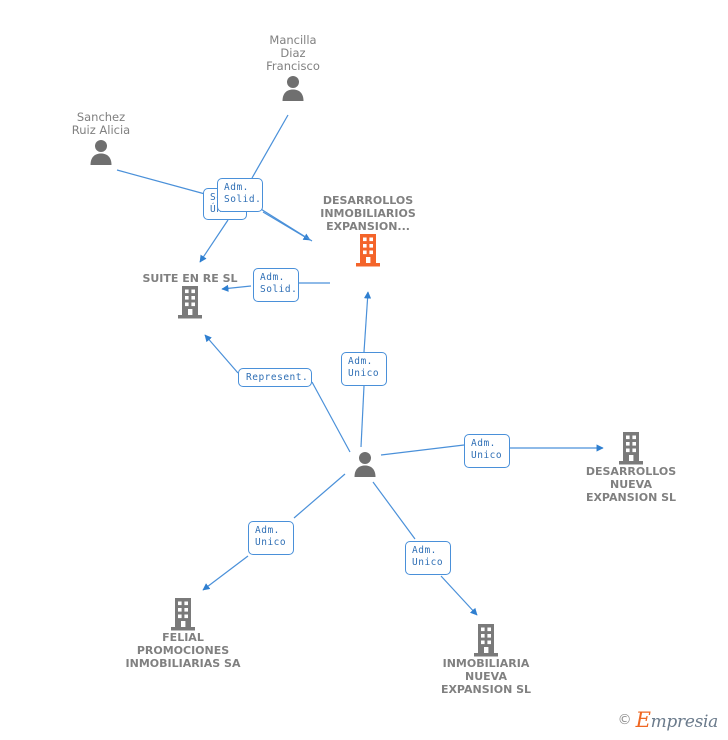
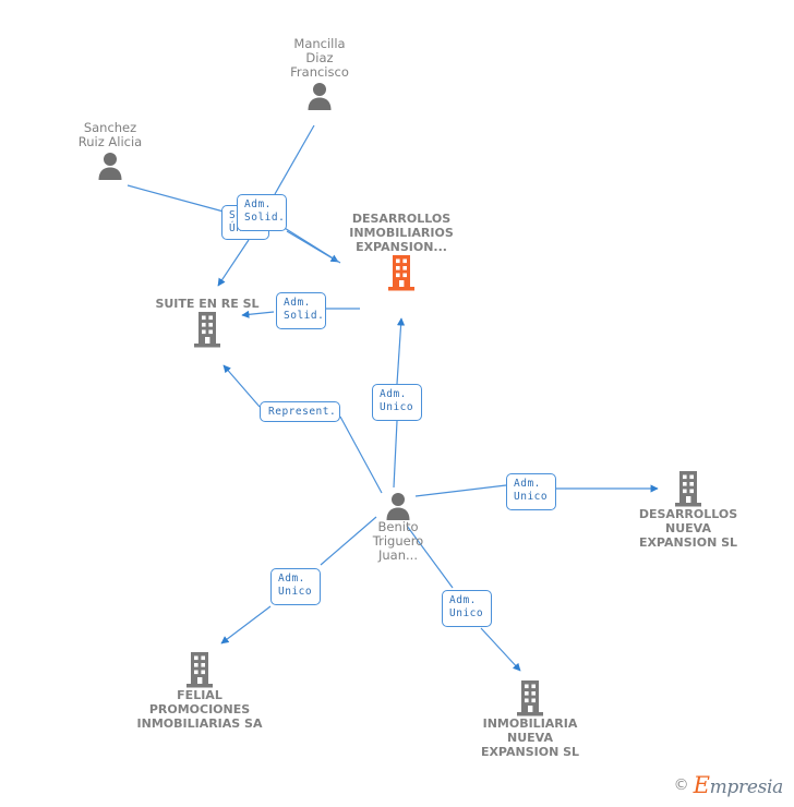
  Mancilla
  Diaz
  Francisco
  Sanchez
  Ruiz Alicia
  DESARROLLOS
  INMOBILIARIOS
  EXPANSION...
  SUITE EN RE SL
+ Benito
+ Triguero
+ Juan...
  DESARROLLOS
  NUEVA
  EXPANSION SL
  FELIAL
  PROMOCIONES
  INMOBILIARIAS SA
  INMOBILIARIA
  NUEVA
  EXPANSION SL
  Adm.
  Solid.
  Adm.
  Solid.
  Represent.
  Adm.
  Unico
  Adm.
  Unico
  Adm.
  Unico
  Adm.
  Unico
  ©
  Empresia
